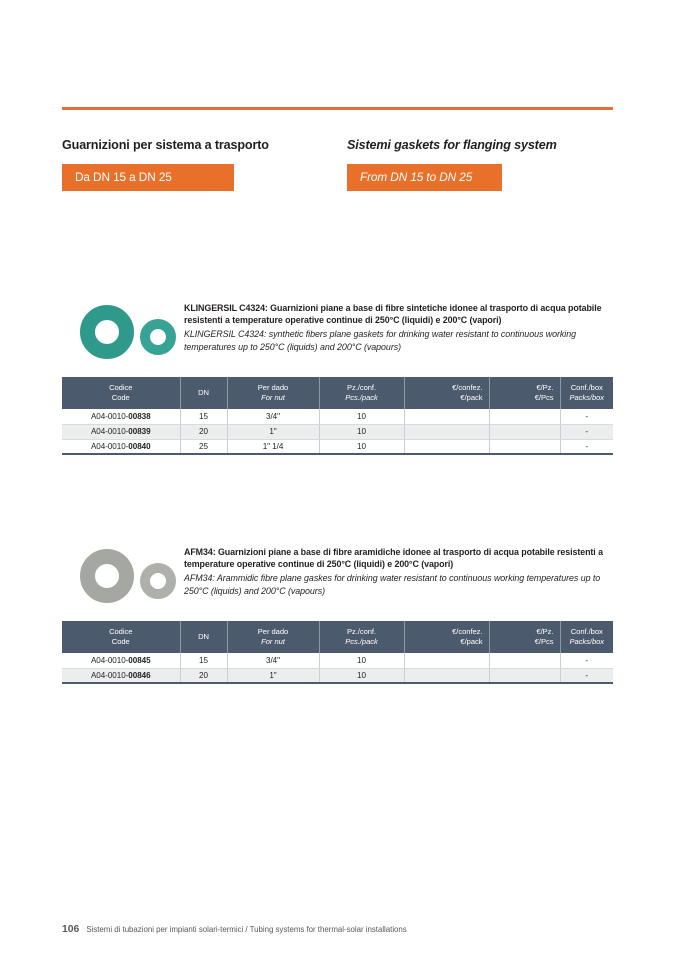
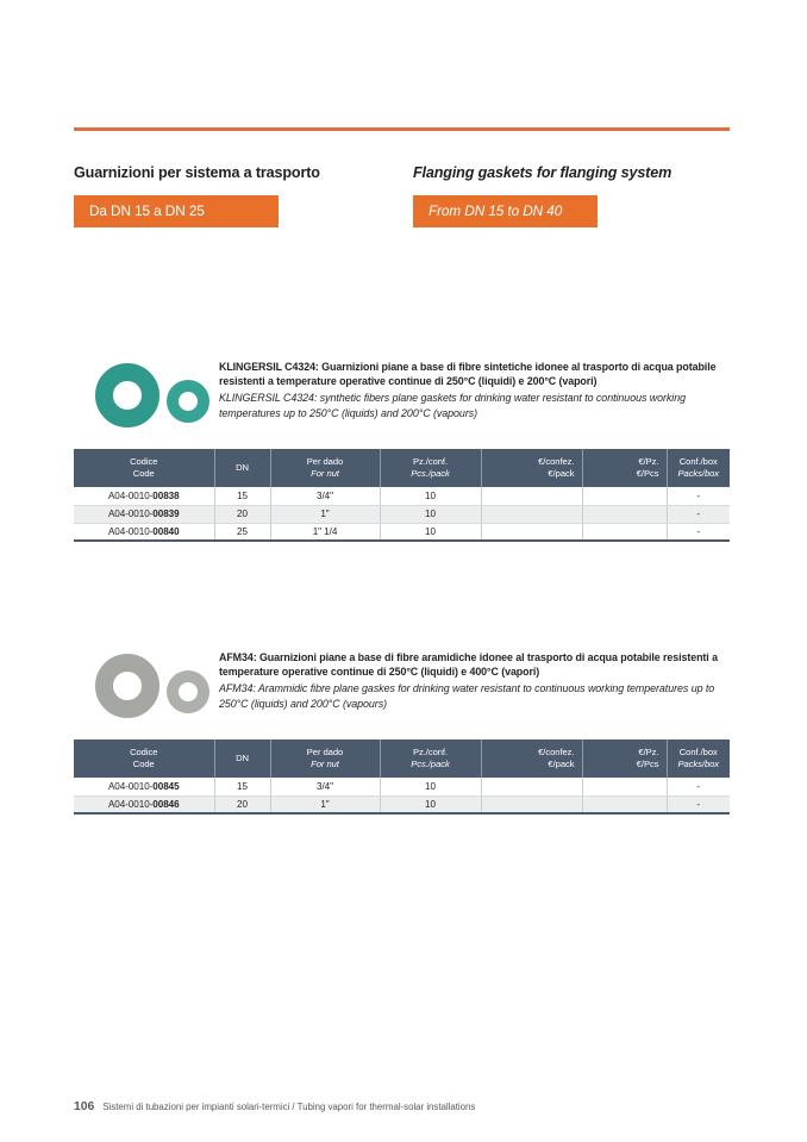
  Guarnizioni per sistema a trasporto
  Da DN 15 a DN 25
- Sistemi gaskets for flanging system
+ Flanging gaskets for flanging system
- From DN 15 to DN 25
+ From DN 15 to DN 40
  KLINGERSIL C4324: Guarnizioni piane a base di fibre sintetiche idonee al trasporto di acqua potabile resistenti a temperature operative continue di 250°C (liquidi) e 200°C (vapori)
  KLINGERSIL C4324: synthetic fibers plane gaskets for drinking water resistant to continuous working temperatures up to 250°C (liquids) and 200°C (vapours)
  Codice Code	DN	Per dado For nut	Pz./conf. Pcs./pack	€/confez. €/pack	€/Pz. €/Pcs	Conf./box Packs/box
  A04-0010-00838	15	3/4"	10			-
  A04-0010-00839	20	1"	10			-
  A04-0010-00840	25	1" 1/4	10			-
- AFM34: Guarnizioni piane a base di fibre aramidiche idonee al trasporto di acqua potabile resistenti a temperature operative continue di 250°C (liquidi) e 200°C (vapori)
+ AFM34: Guarnizioni piane a base di fibre aramidiche idonee al trasporto di acqua potabile resistenti a temperature operative continue di 250°C (liquidi) e 400°C (vapori)
  AFM34: Arammidic fibre plane gaskes for drinking water resistant to continuous working temperatures up to 250°C (liquids) and 200°C (vapours)
  Codice Code	DN	Per dado For nut	Pz./conf. Pcs./pack	€/confez. €/pack	€/Pz. €/Pcs	Conf./box Packs/box
  A04-0010-00845	15	3/4"	10			-
  A04-0010-00846	20	1"	10			-
  106
- Sistemi di tubazioni per impianti solari-termici / Tubing systems for thermal-solar installations
+ Sistemi di tubazioni per impianti solari-termici / Tubing vapori for thermal-solar installations
